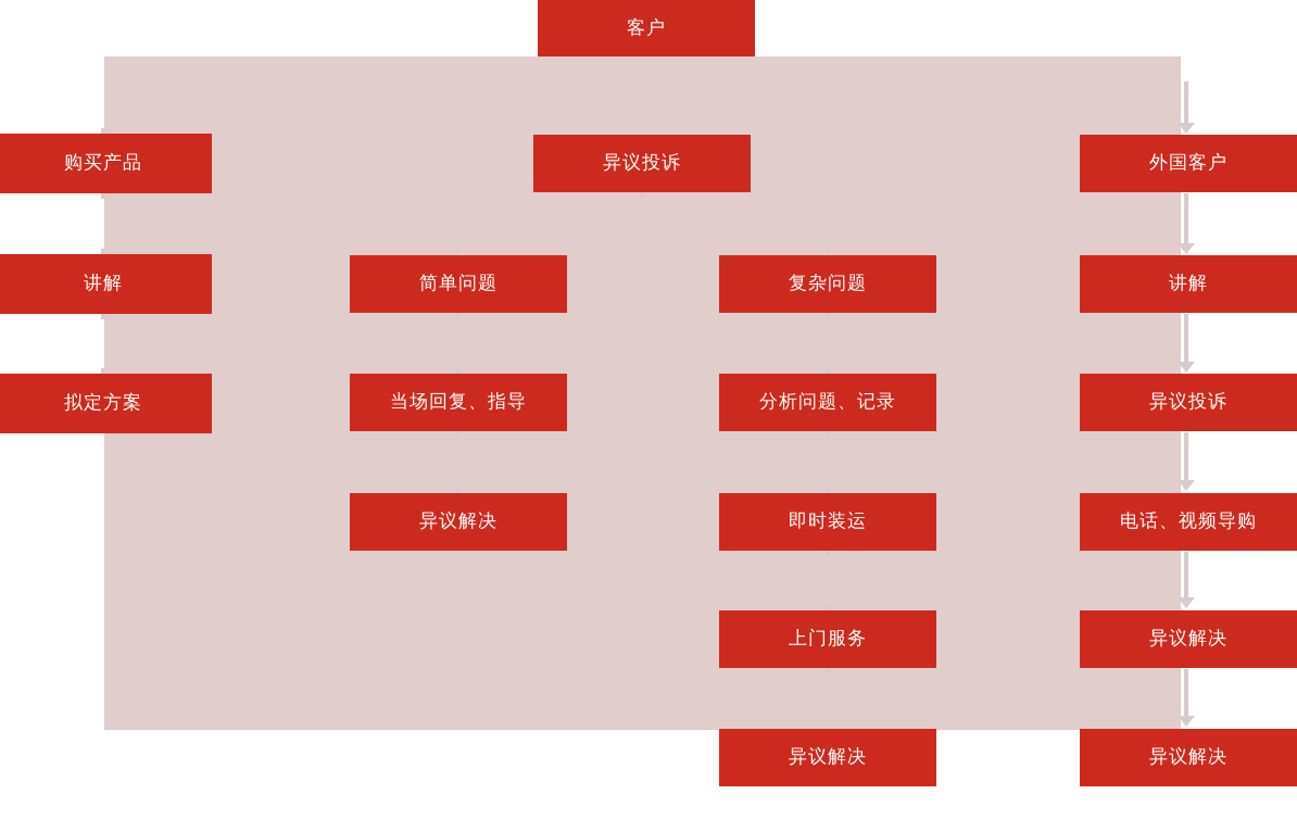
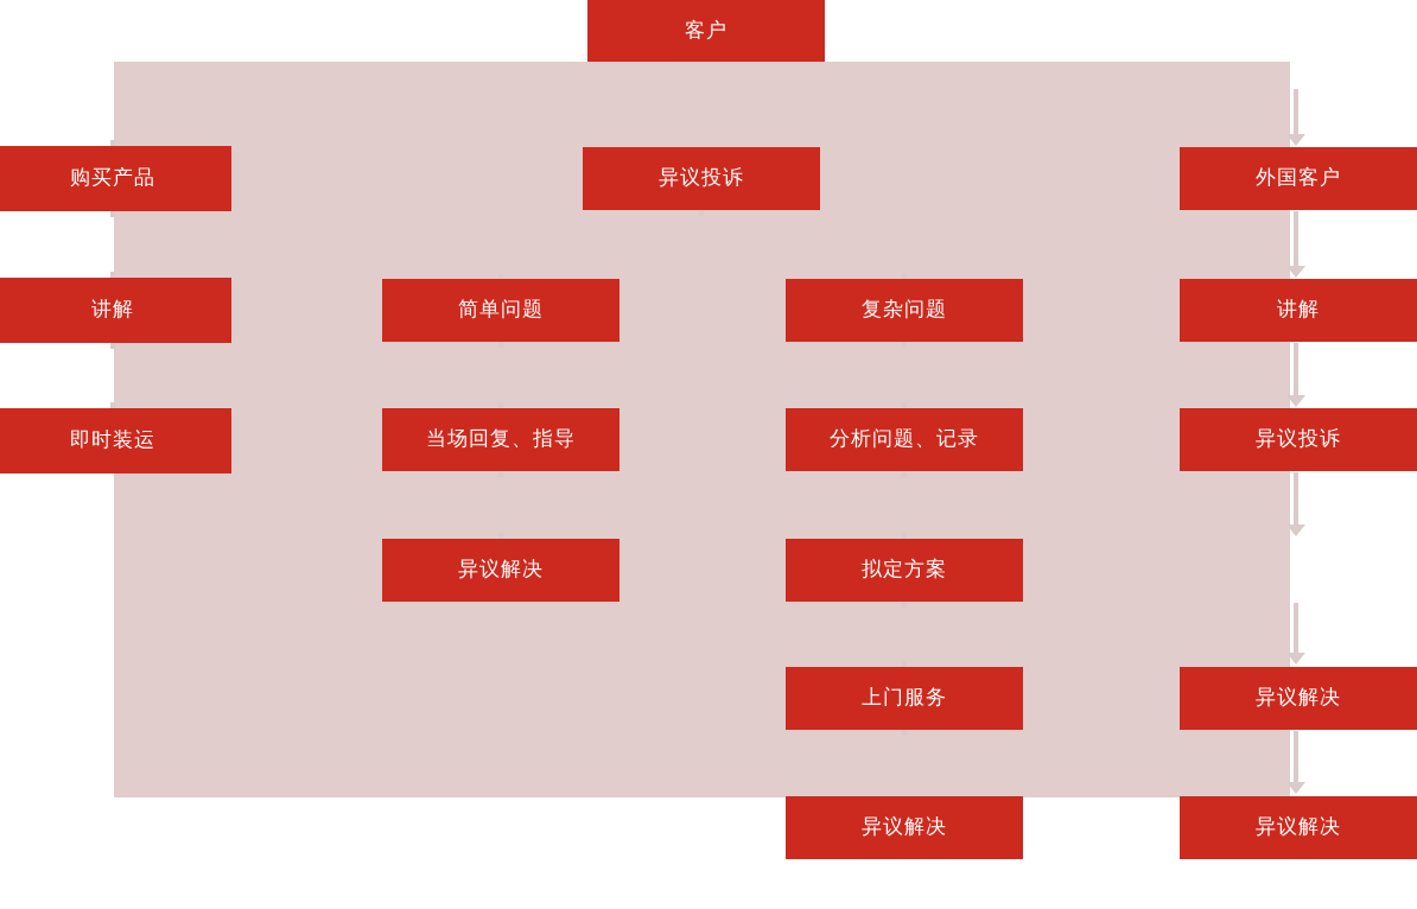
  客户
  购买产品
  讲解
- 拟定方案
+ 即时装运
  异议投诉
  简单问题
  当场回复、指导
  异议解决
  复杂问题
  分析问题、记录
- 即时装运
+ 拟定方案
  上门服务
  异议解决
  外国客户
  讲解
  异议投诉
- 电话、视频导购
  异议解决
  异议解决
